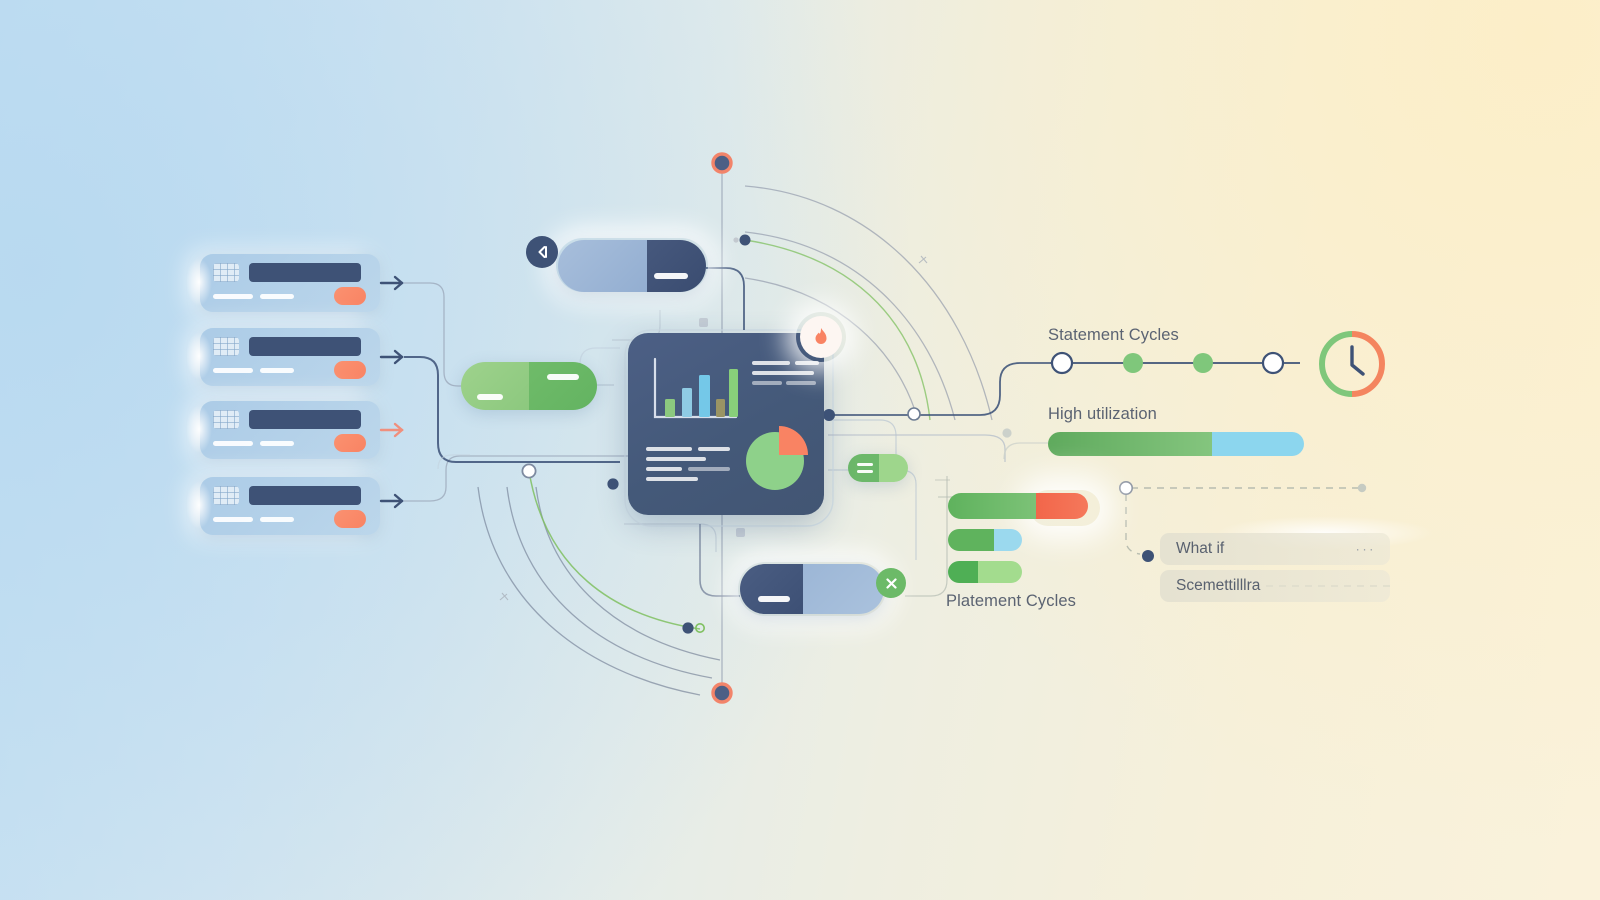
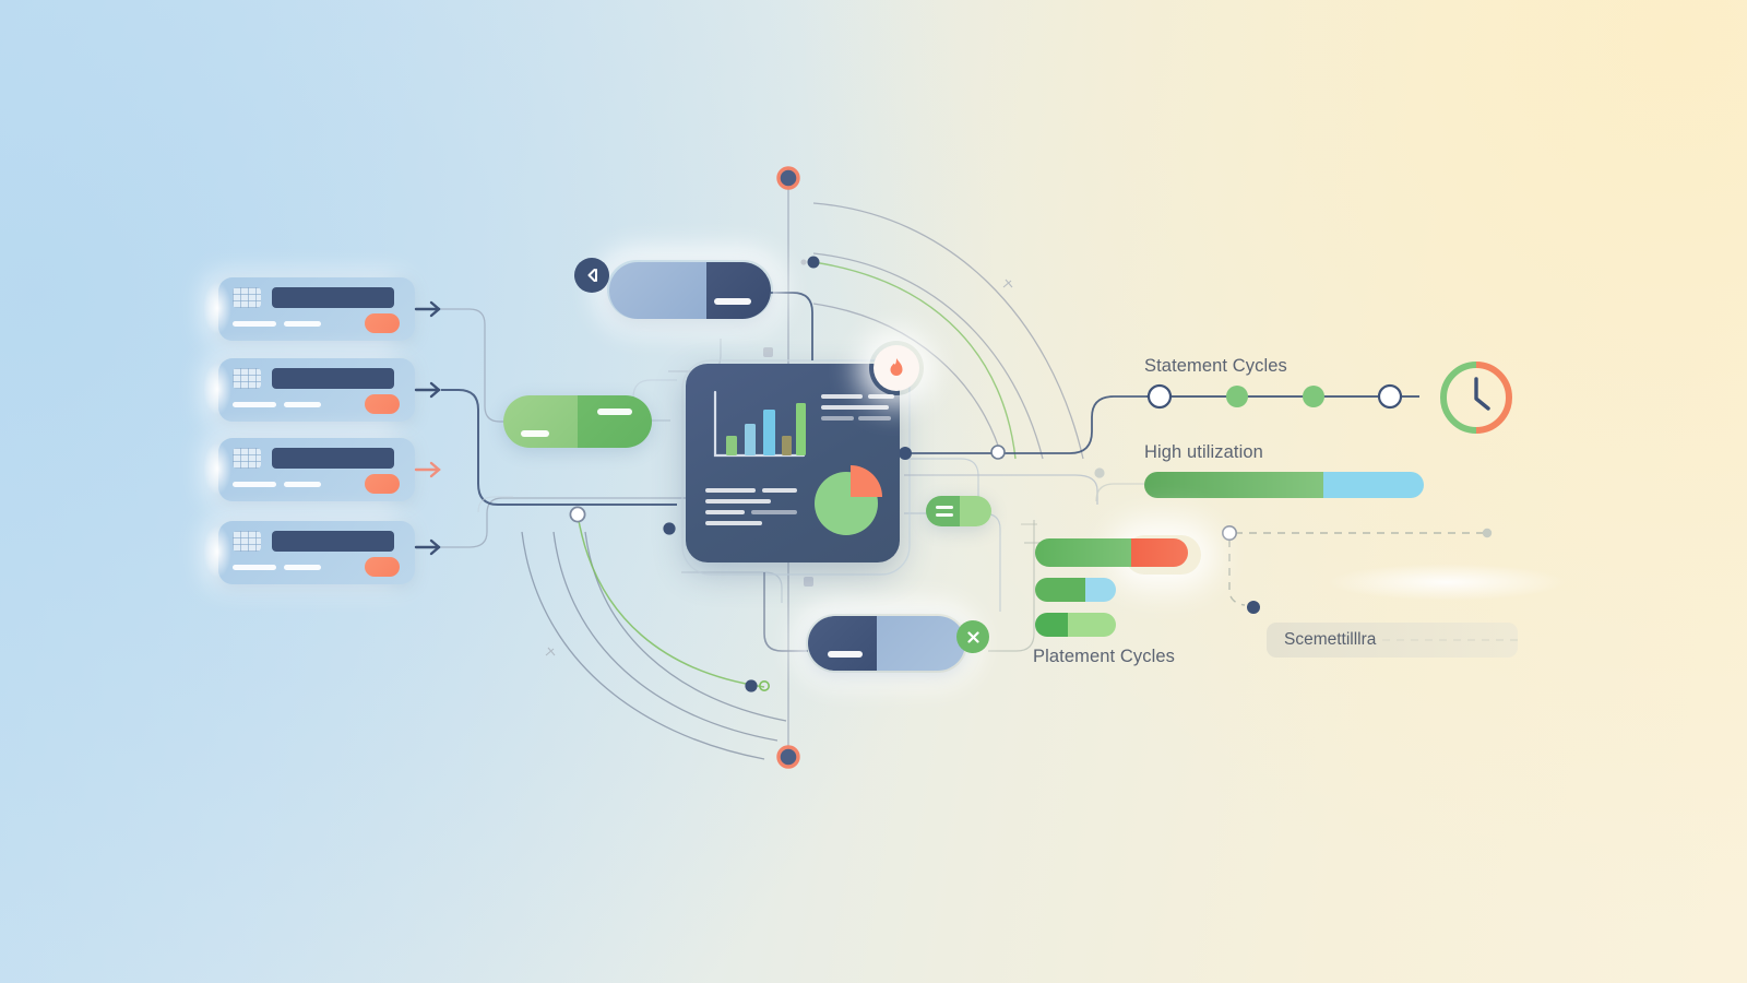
  Statement Cycles
  High utilization
  Platement Cycles
- What if
- ···
  Scemettilllra
